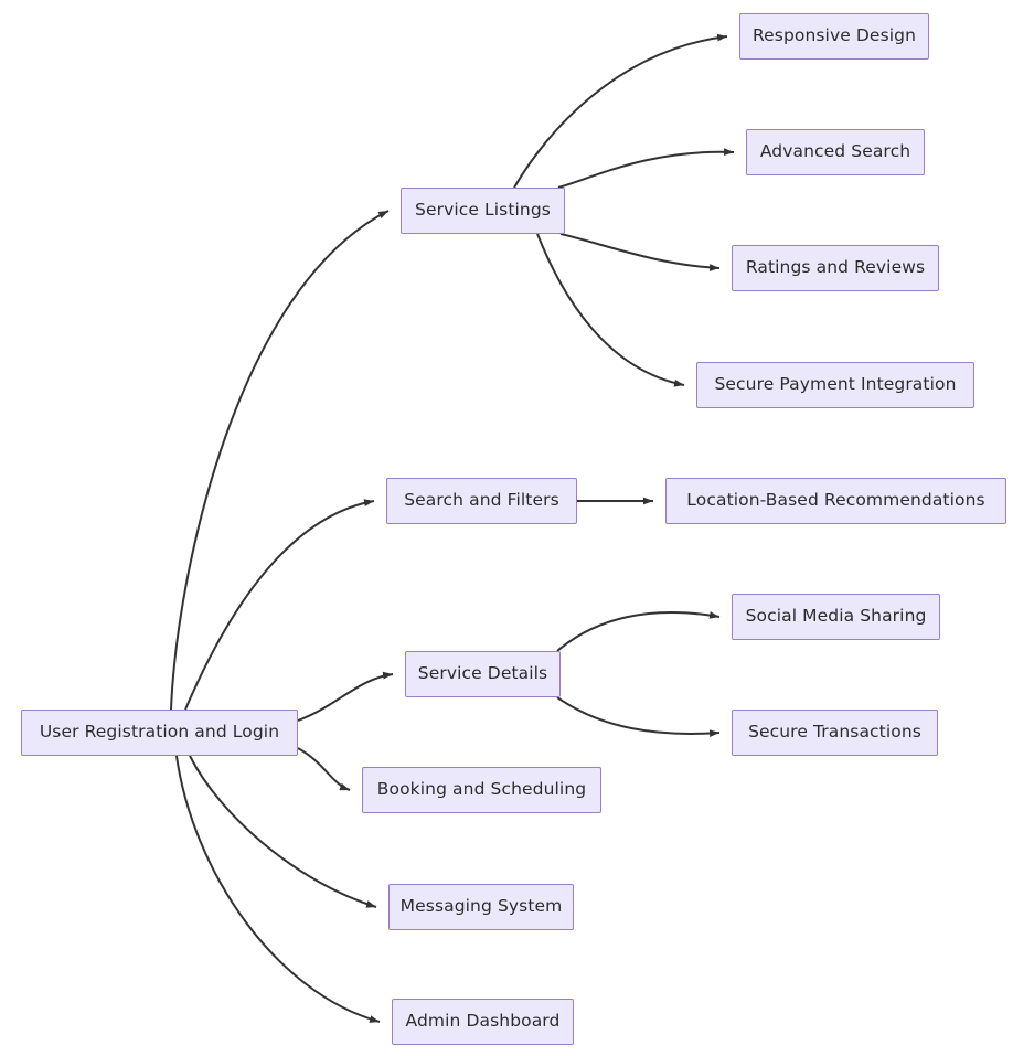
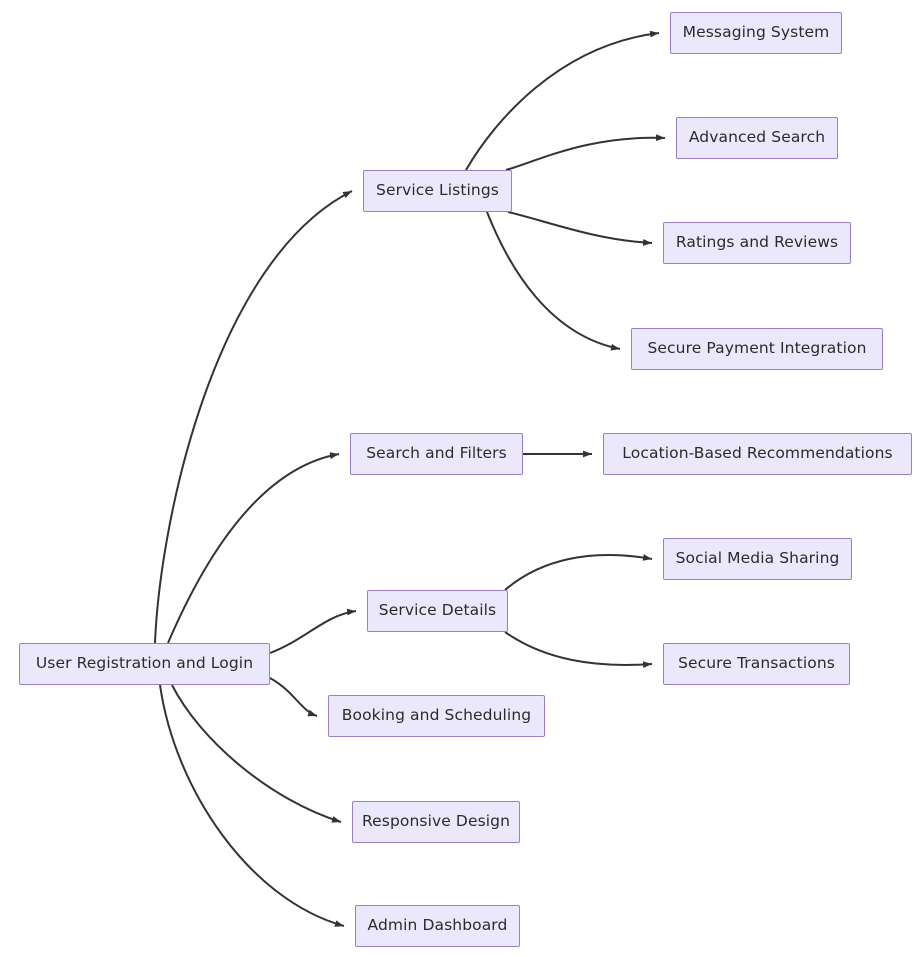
  User Registration and Login
  Service Listings
- Responsive Design
+ Messaging System
  Advanced Search
  Ratings and Reviews
  Secure Payment Integration
  Search and Filters
  Location-Based Recommendations
  Service Details
  Social Media Sharing
  Secure Transactions
  Booking and Scheduling
- Messaging System
+ Responsive Design
  Admin Dashboard
